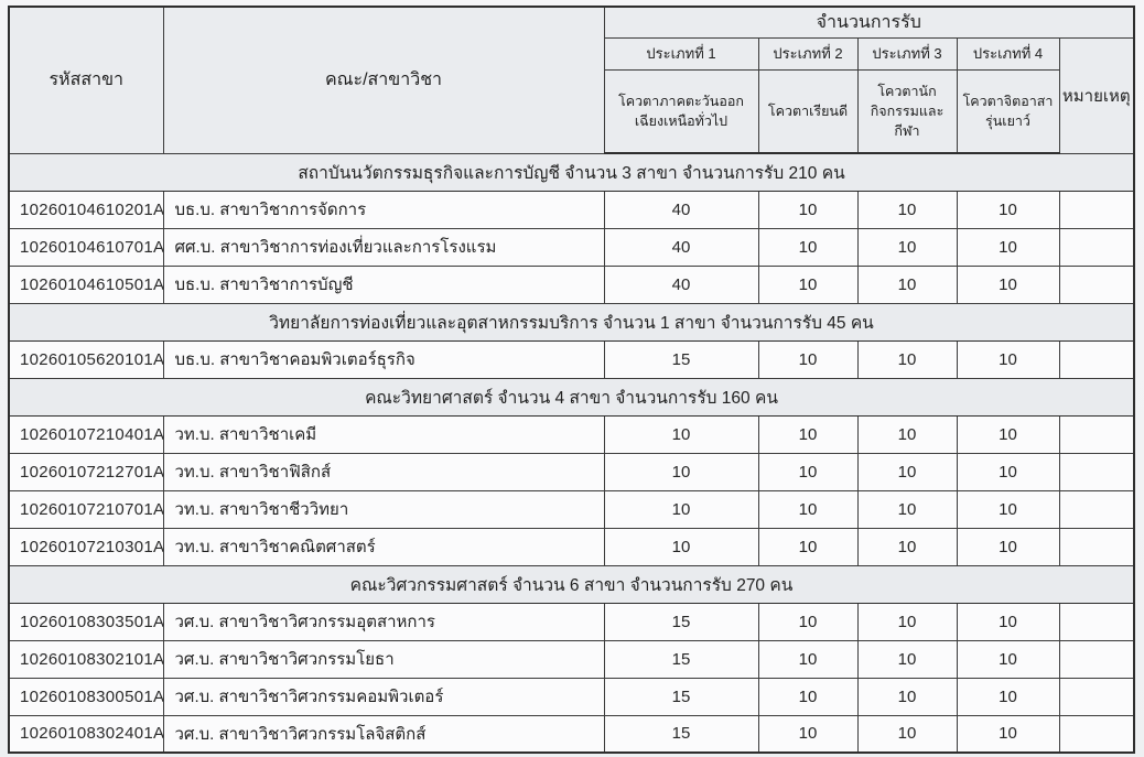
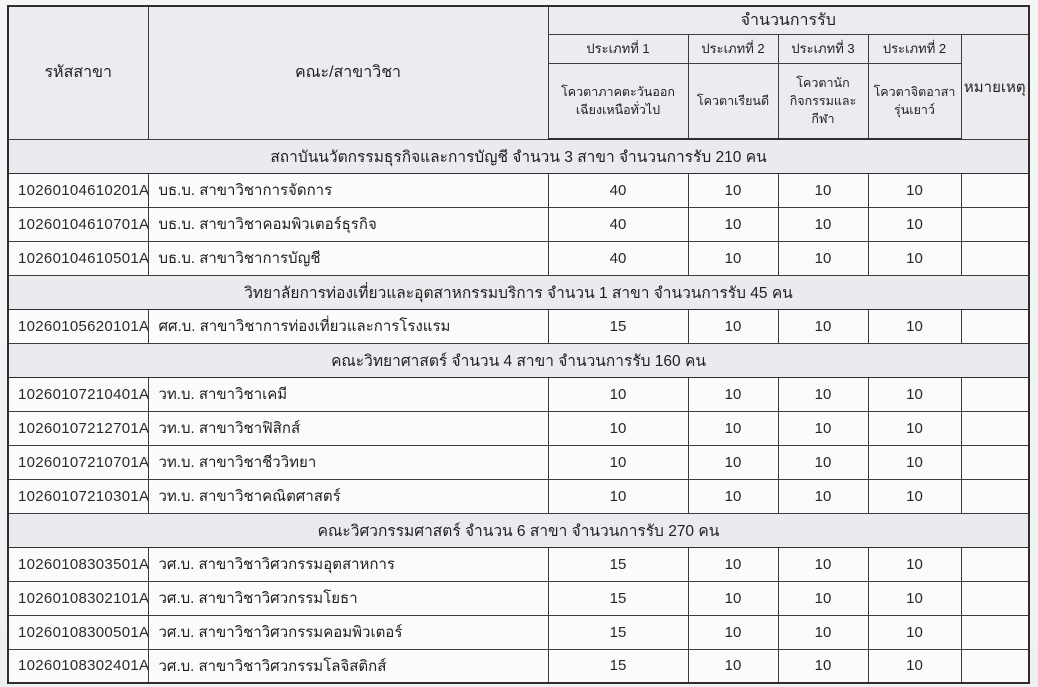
  รหัสสาขา	คณะ/สาขาวิชา	จำนวนการรับ
- ประเภทที่ 1	ประเภทที่ 2	ประเภทที่ 3	ประเภทที่ 4	หมายเหตุ
+ ประเภทที่ 1	ประเภทที่ 2	ประเภทที่ 3	ประเภทที่ 2	หมายเหตุ
  โควตาภาคตะวันออกเฉียงเหนือทั่วไป	โควตาเรียนดี	โควตานักกิจกรรมและกีฬา	โควตาจิตอาสารุ่นเยาว์
  สถาบันนวัตกรรมธุรกิจและการบัญชี จำนวน 3 สาขา จำนวนการรับ 210 คน
  10260104610201A	บธ.บ. สาขาวิชาการจัดการ	40	10	10	10
- 10260104610701A	ศศ.บ. สาขาวิชาการท่องเที่ยวและการโรงแรม	40	10	10	10
+ 10260104610701A	บธ.บ. สาขาวิชาคอมพิวเตอร์ธุรกิจ	40	10	10	10
  10260104610501A	บธ.บ. สาขาวิชาการบัญชี	40	10	10	10
  วิทยาลัยการท่องเที่ยวและอุตสาหกรรมบริการ จำนวน 1 สาขา จำนวนการรับ 45 คน
- 10260105620101A	บธ.บ. สาขาวิชาคอมพิวเตอร์ธุรกิจ	15	10	10	10
+ 10260105620101A	ศศ.บ. สาขาวิชาการท่องเที่ยวและการโรงแรม	15	10	10	10
  คณะวิทยาศาสตร์ จำนวน 4 สาขา จำนวนการรับ 160 คน
  10260107210401A	วท.บ. สาขาวิชาเคมี	10	10	10	10
  10260107212701A	วท.บ. สาขาวิชาฟิสิกส์	10	10	10	10
  10260107210701A	วท.บ. สาขาวิชาชีววิทยา	10	10	10	10
  10260107210301A	วท.บ. สาขาวิชาคณิตศาสตร์	10	10	10	10
  คณะวิศวกรรมศาสตร์ จำนวน 6 สาขา จำนวนการรับ 270 คน
  10260108303501A	วศ.บ. สาขาวิชาวิศวกรรมอุตสาหการ	15	10	10	10
  10260108302101A	วศ.บ. สาขาวิชาวิศวกรรมโยธา	15	10	10	10
  10260108300501A	วศ.บ. สาขาวิชาวิศวกรรมคอมพิวเตอร์	15	10	10	10
  10260108302401A	วศ.บ. สาขาวิชาวิศวกรรมโลจิสติกส์	15	10	10	10
